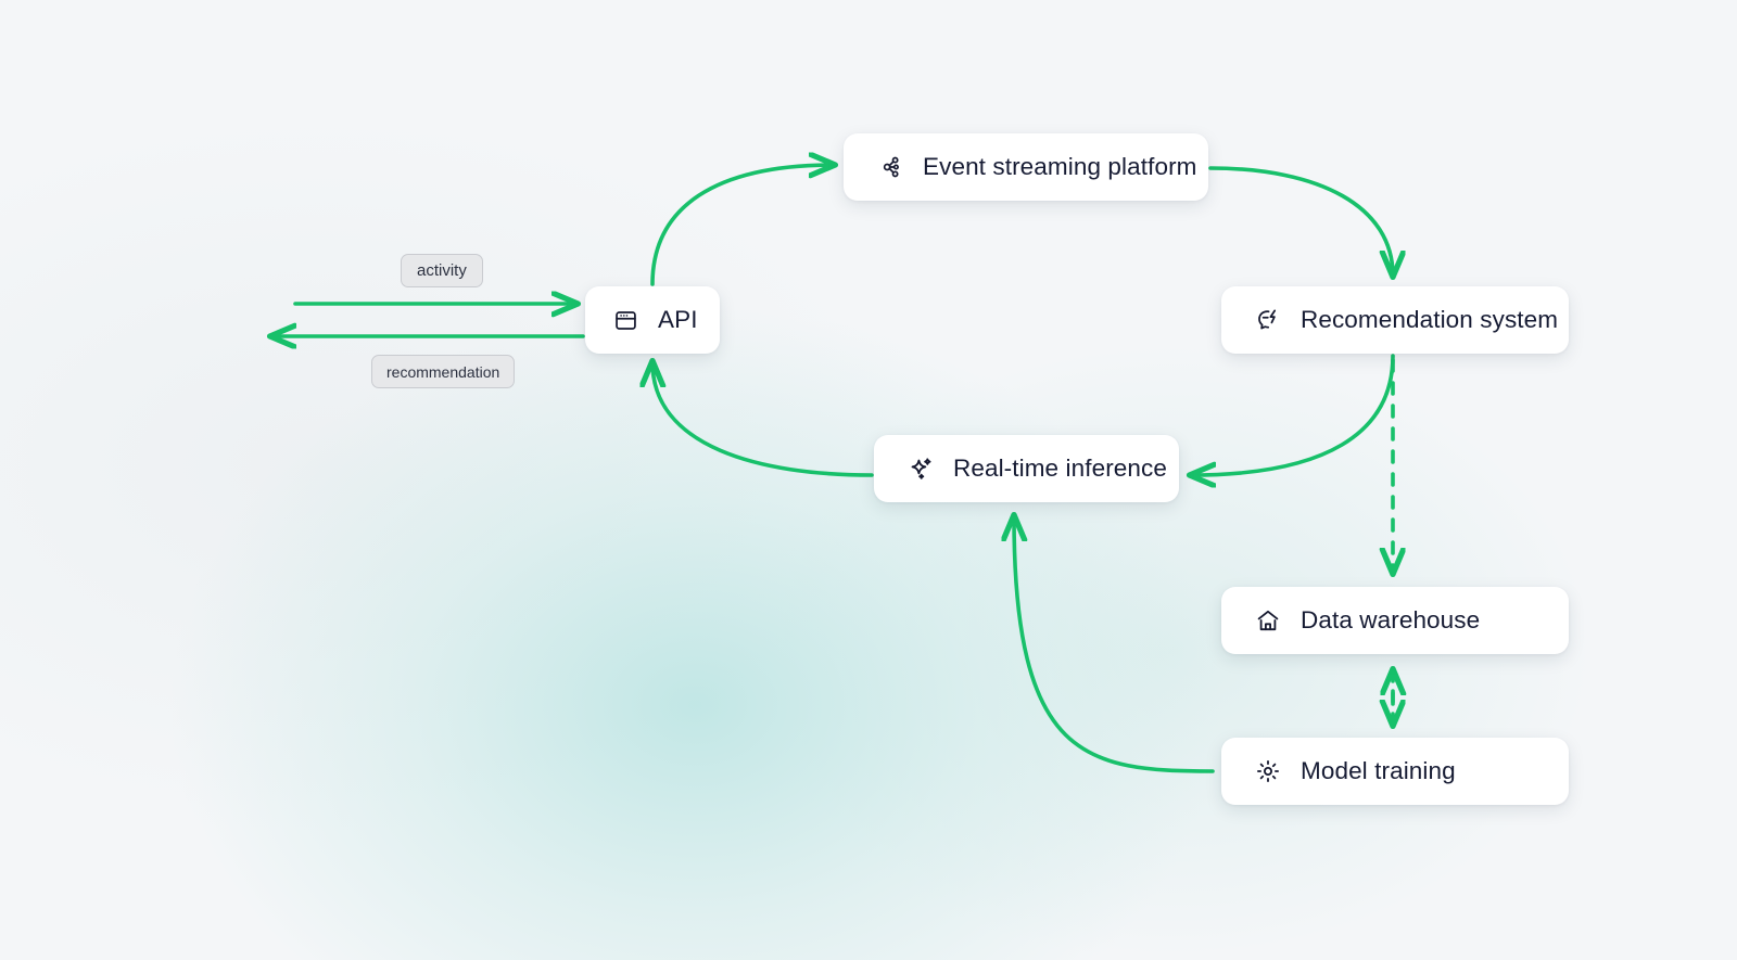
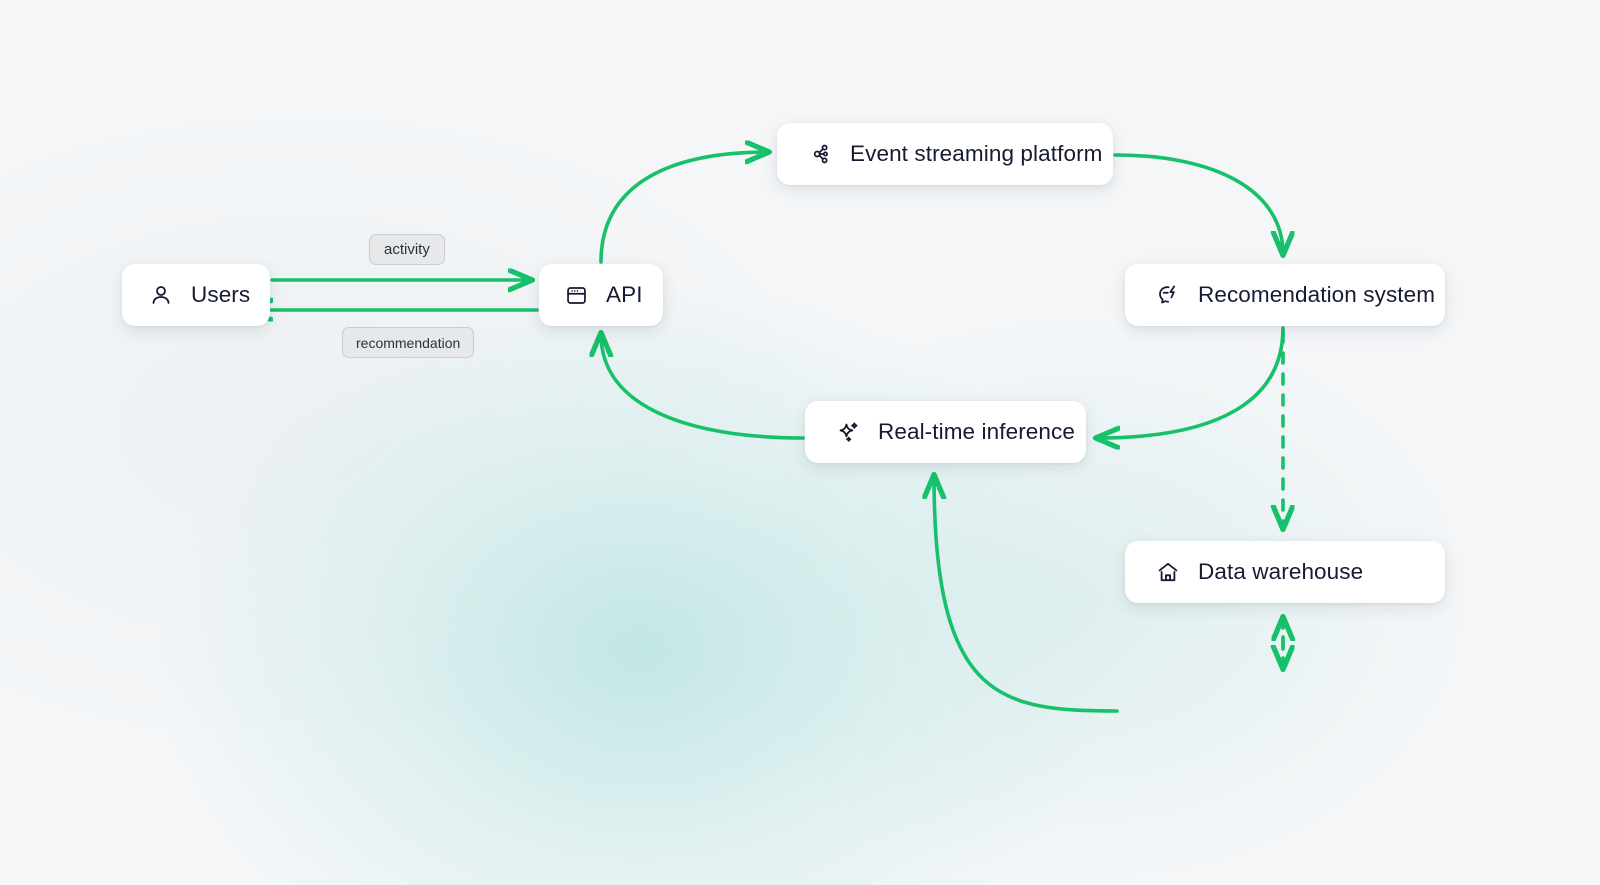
  activity
  recommendation
+ Users
  API
  Event streaming platform
  Recomendation system
  Real-time inference
  Data warehouse
- Model training
